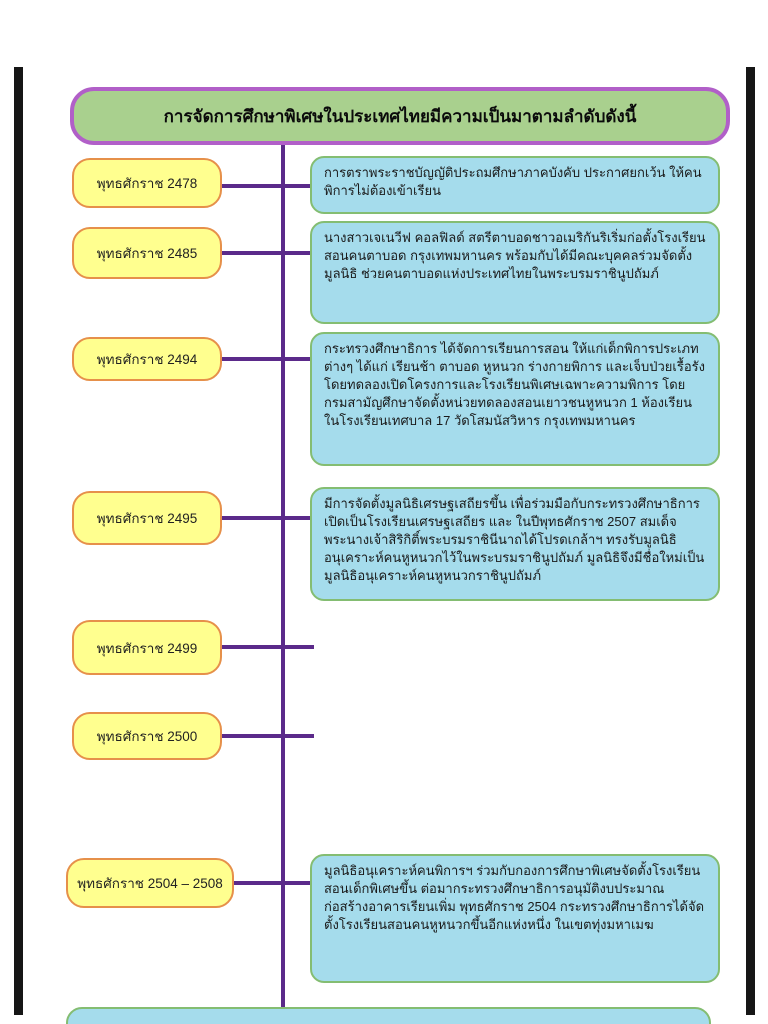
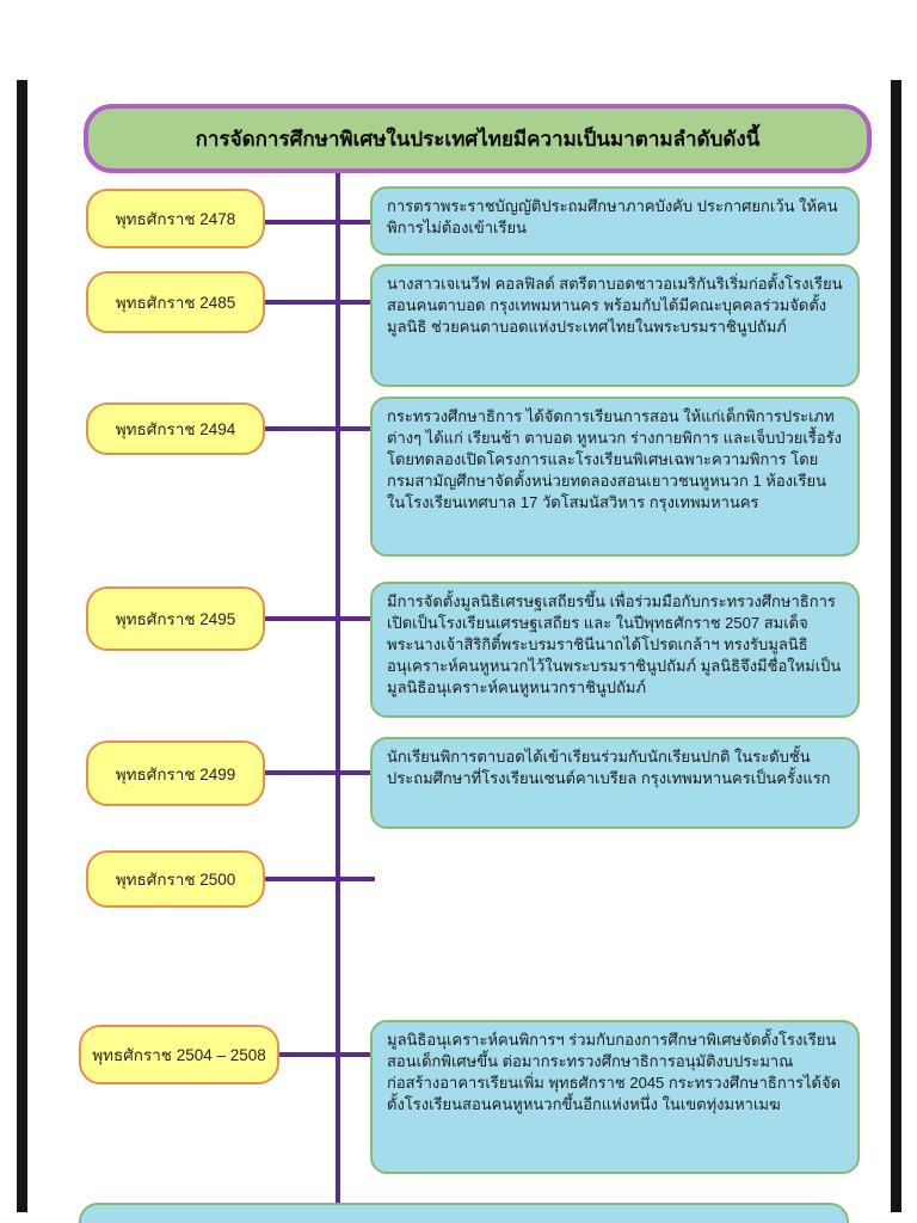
  การจัดการศึกษาพิเศษในประเทศไทยมีความเป็นมาตามลำดับดังนี้
  พุทธศักราช 2478
  การตราพระราชบัญญัติประถมศึกษาภาคบังคับ ประกาศยกเว้น ให้คนพิการไม่ต้องเข้าเรียน
  พุทธศักราช 2485
  นางสาวเจเนวีฟ คอลฟิลด์ สตรีตาบอดชาวอเมริกันริเริ่มก่อตั้งโรงเรียนสอนคนตาบอด กรุงเทพมหานคร พร้อมกับได้มีคณะบุคคลร่วมจัดตั้งมูลนิธิ ช่วยคนตาบอดแห่งประเทศไทยในพระบรมราชินูปถัมภ์
  พุทธศักราช 2494
  กระทรวงศึกษาธิการ ได้จัดการเรียนการสอน ให้แก่เด็กพิการประเภทต่างๆ ได้แก่ เรียนช้า ตาบอด หูหนวก ร่างกายพิการ และเจ็บป่วยเรื้อรัง โดยทดลองเปิดโครงการและโรงเรียนพิเศษเฉพาะความพิการ โดยกรมสามัญศึกษาจัดตั้งหน่วยทดลองสอนเยาวชนหูหนวก 1 ห้องเรียน ในโรงเรียนเทศบาล 17 วัดโสมนัสวิหาร กรุงเทพมหานคร
  พุทธศักราช 2495
  มีการจัดตั้งมูลนิธิเศรษฐเสถียรขึ้น เพื่อร่วมมือกับกระทรวงศึกษาธิการเปิดเป็นโรงเรียนเศรษฐเสถียร และ ในปีพุทธศักราช 2507 สมเด็จพระนางเจ้าสิริกิติ์พระบรมราชินีนาถได้โปรดเกล้าฯ ทรงรับมูลนิธิอนุเคราะห์คนหูหนวกไว้ในพระบรมราชินูปถัมภ์ มูลนิธิจึงมีชื่อใหม่เป็นมูลนิธิอนุเคราะห์คนหูหนวกราชินูปถัมภ์
  พุทธศักราช 2499
+ นักเรียนพิการตาบอดได้เข้าเรียนร่วมกับนักเรียนปกติ ในระดับชั้นประถมศึกษาที่โรงเรียนเซนต์คาเบรียล กรุงเทพมหานครเป็นครั้งแรก
  พุทธศักราช 2500
  พุทธศักราช 2504 – 2508
- มูลนิธิอนุเคราะห์คนพิการฯ ร่วมกับกองการศึกษาพิเศษจัดตั้งโรงเรียนสอนเด็กพิเศษขึ้น ต่อมากระทรวงศึกษาธิการอนุมัติงบประมาณก่อสร้างอาคารเรียนเพิ่ม พุทธศักราช 2504 กระทรวงศึกษาธิการได้จัดตั้งโรงเรียนสอนคนหูหนวกขึ้นอีกแห่งหนึ่ง ในเขตทุ่งมหาเมฆ
+ มูลนิธิอนุเคราะห์คนพิการฯ ร่วมกับกองการศึกษาพิเศษจัดตั้งโรงเรียนสอนเด็กพิเศษขึ้น ต่อมากระทรวงศึกษาธิการอนุมัติงบประมาณก่อสร้างอาคารเรียนเพิ่ม พุทธศักราช 2045 กระทรวงศึกษาธิการได้จัดตั้งโรงเรียนสอนคนหูหนวกขึ้นอีกแห่งหนึ่ง ในเขตทุ่งมหาเมฆ
